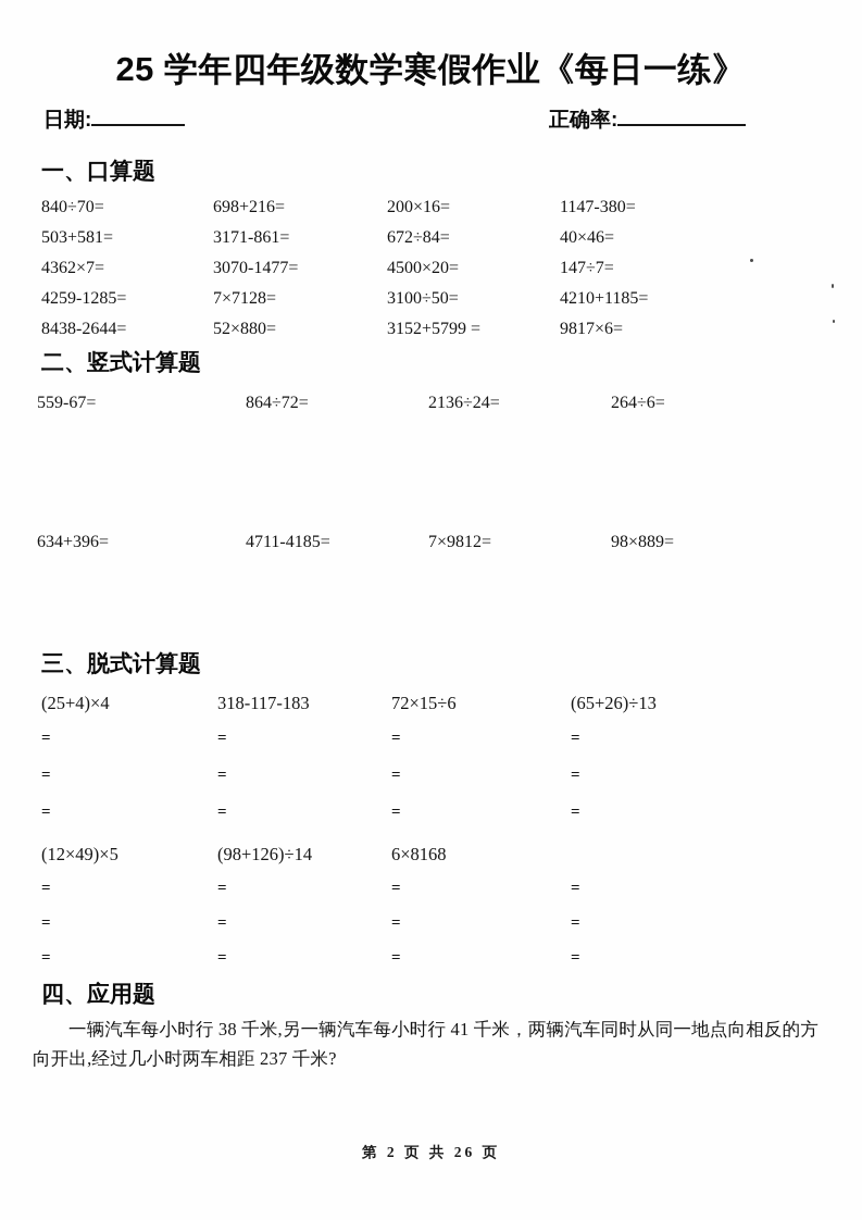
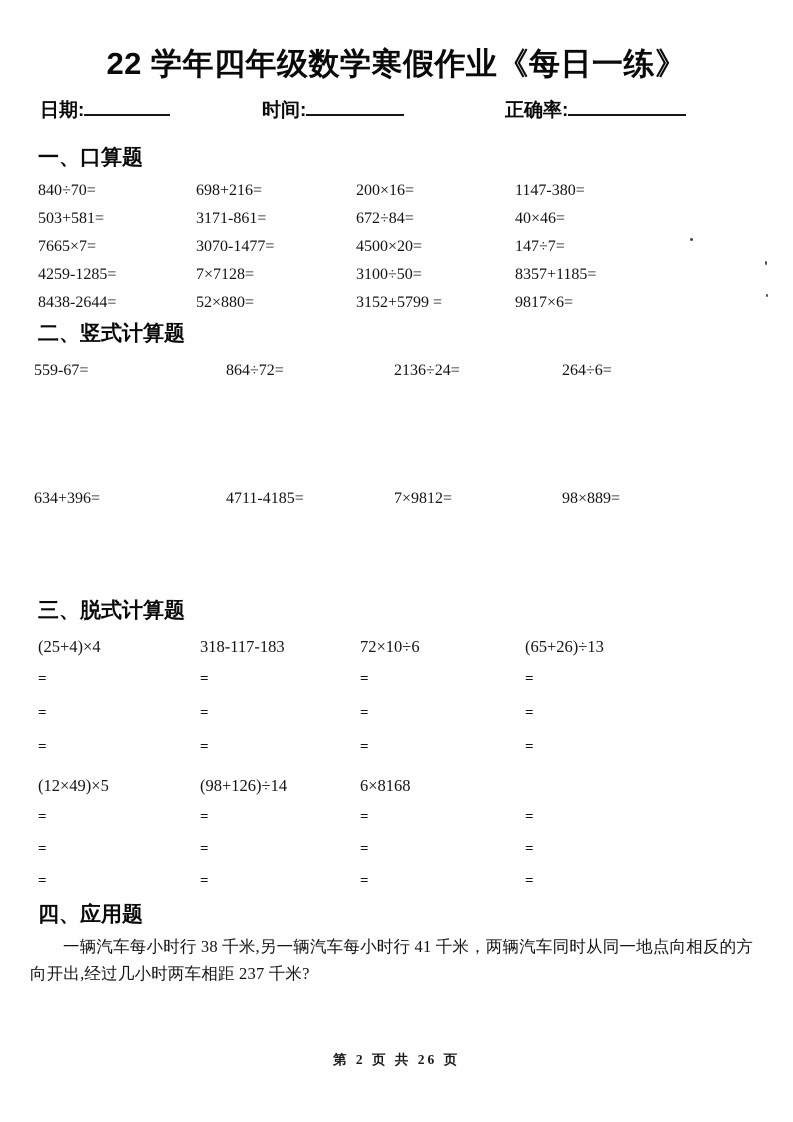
- 25 学年四年级数学寒假作业《每日一练》
+ 22 学年四年级数学寒假作业《每日一练》
  日期:
+ 时间:
  正确率:
  一、口算题
  840÷70=
  698+216=
  200×16=
  1147-380=
  503+581=
  3171-861=
  672÷84=
  40×46=
- 4362×7=
+ 7665×7=
  3070-1477=
  4500×20=
  147÷7=
  4259-1285=
  7×7128=
  3100÷50=
- 4210+1185=
+ 8357+1185=
  8438-2644=
  52×880=
  3152+5799 =
  9817×6=
  二、竖式计算题
  559-67=
  864÷72=
  2136÷24=
  264÷6=
  634+396=
  4711-4185=
  7×9812=
  98×889=
  三、脱式计算题
  (25+4)×4
  318-117-183
- 72×15÷6
+ 72×10÷6
  (65+26)÷13
  =
  =
  =
  =
  =
  =
  =
  =
  =
  =
  =
  =
  (12×49)×5
  (98+126)÷14
  6×8168
  =
  =
  =
  =
  =
  =
  =
  =
  =
  =
  =
  =
  四、应用题
  一辆汽车每小时行 38 千米,另一辆汽车每小时行 41 千米，两辆汽车同时从同一地点向相反的方向开出,经过几小时两车相距 237 千米?
  第 2 页 共 26 页
